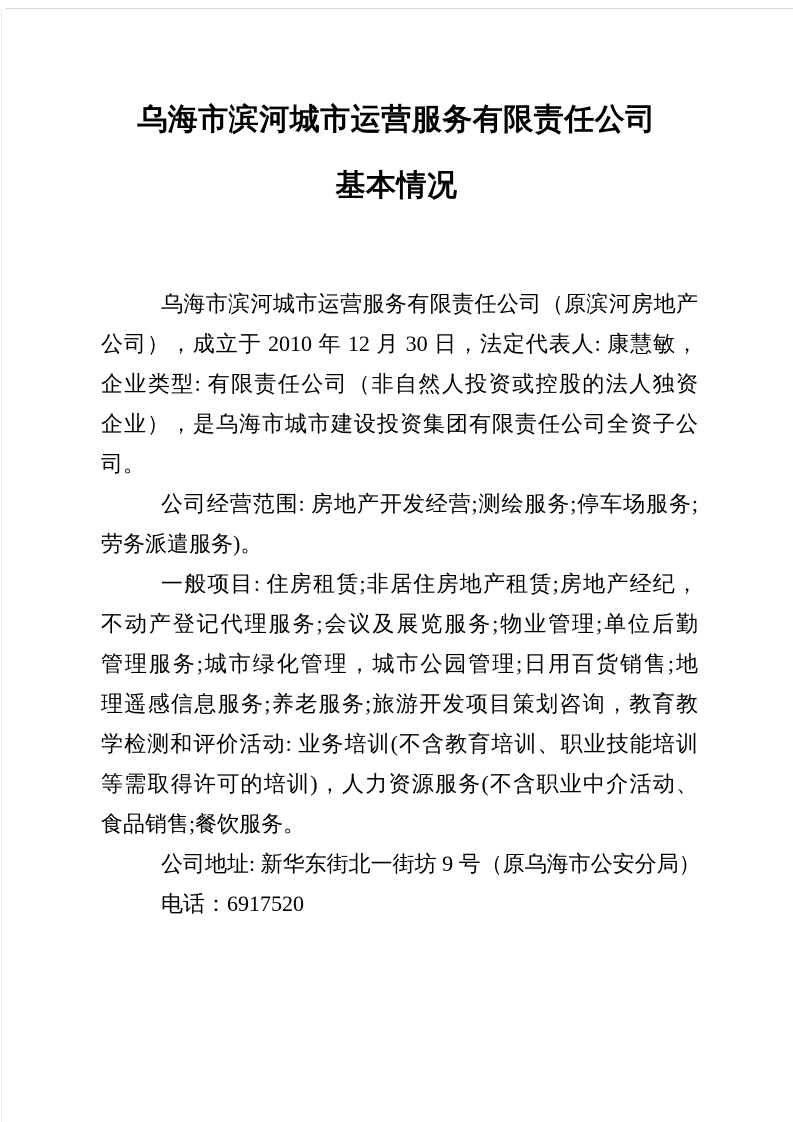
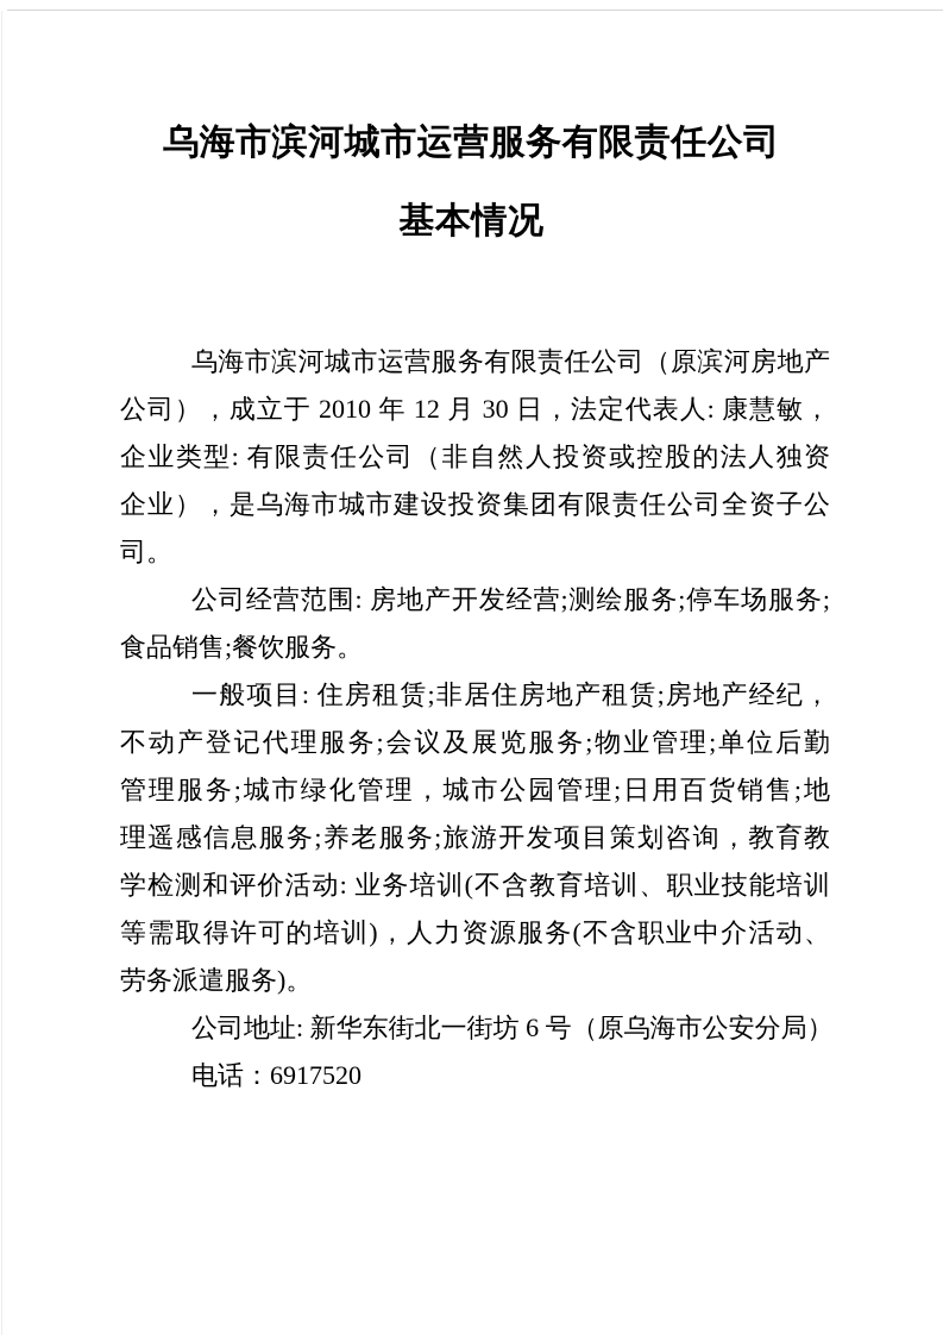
  乌海市滨河城市运营服务有限责任公司
  基本情况
  乌海市滨河城市运营服务有限责任公司（原滨河房地产
  公司），成立于 2010 年 12 月 30 日，法定代表人: 康慧敏，
  企业类型: 有限责任公司（非自然人投资或控股的法人独资
  企业），是乌海市城市建设投资集团有限责任公司全资子公
  司。
  公司经营范围: 房地产开发经营;测绘服务;停车场服务;
- 劳务派遣服务)。
+ 食品销售;餐饮服务。
  一般项目: 住房租赁;非居住房地产租赁;房地产经纪，
  不动产登记代理服务;会议及展览服务;物业管理;单位后勤
  管理服务;城市绿化管理，城市公园管理;日用百货销售;地
  理遥感信息服务;养老服务;旅游开发项目策划咨询，教育教
  学检测和评价活动: 业务培训(不含教育培训、职业技能培训
  等需取得许可的培训)，人力资源服务(不含职业中介活动、
- 食品销售;餐饮服务。
+ 劳务派遣服务)。
- 公司地址: 新华东街北一街坊 9 号（原乌海市公安分局）
+ 公司地址: 新华东街北一街坊 6 号（原乌海市公安分局）
  电话：6917520
